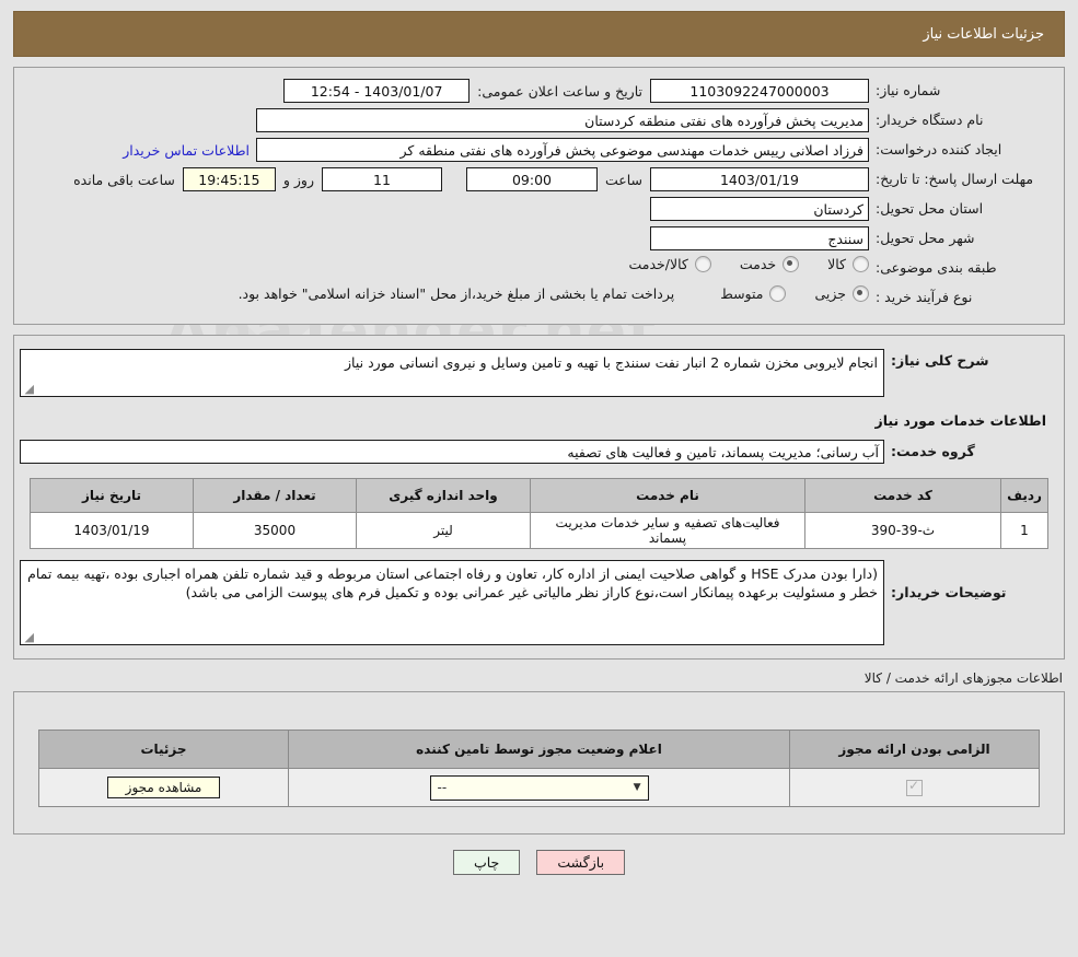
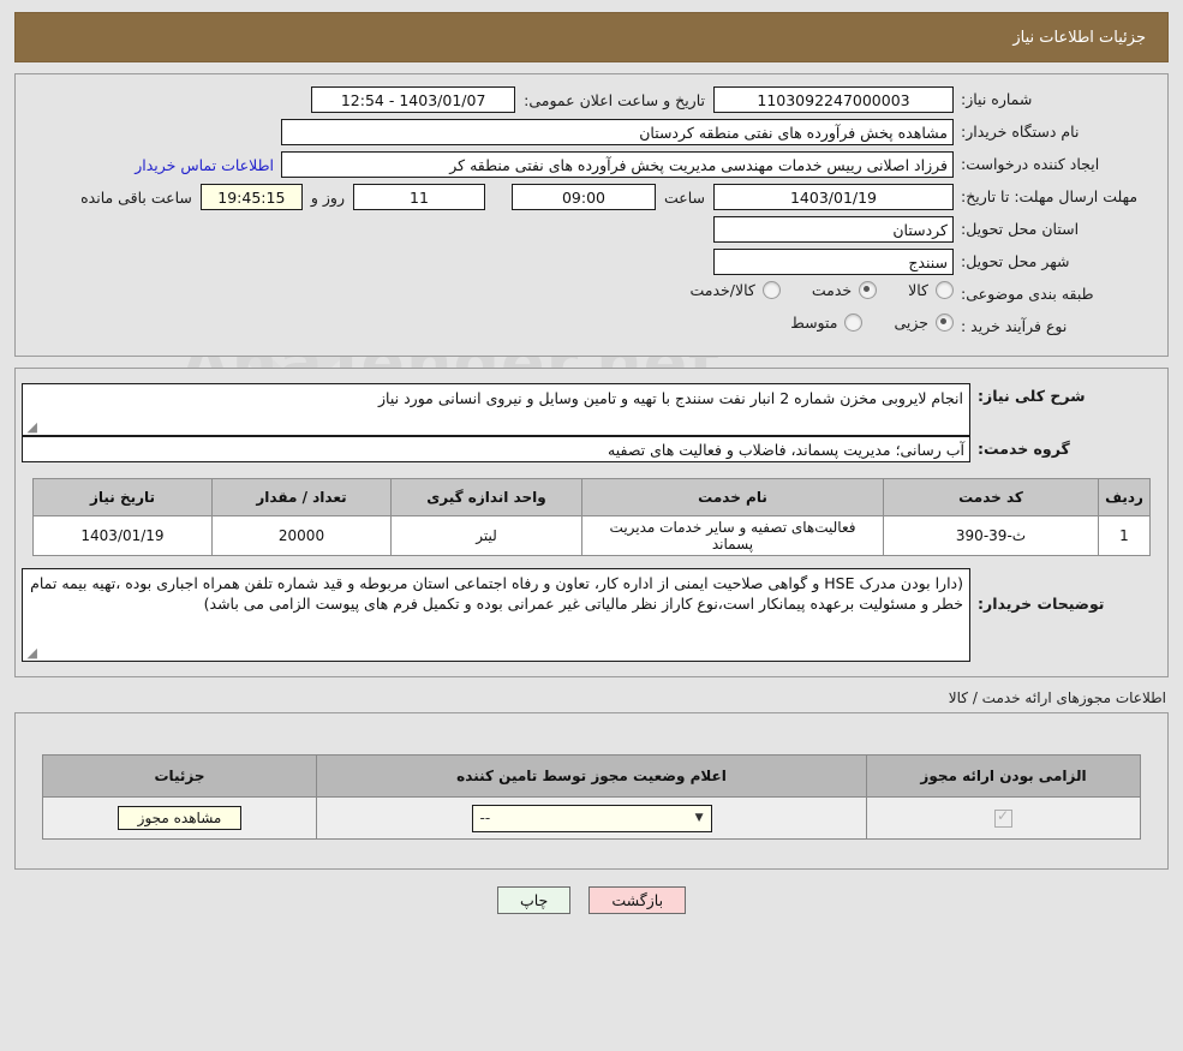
  AnaTender.net
  جزئیات اطلاعات نیاز
  شماره نیاز:
  1103092247000003
  تاریخ و ساعت اعلان عمومی:
  1403/01/07 - 12:54
  نام دستگاه خریدار:
- مدیریت پخش فرآورده های نفتی منطقه کردستان
+ مشاهده پخش فرآورده های نفتی منطقه کردستان
  ایجاد کننده درخواست:
- فرزاد اصلانی رییس خدمات مهندسی موضوعی پخش فرآورده های نفتی منطقه کر
+ فرزاد اصلانی رییس خدمات مهندسی مدیریت پخش فرآورده های نفتی منطقه کر
  اطلاعات تماس خریدار
- مهلت ارسال پاسخ: تا تاریخ:
+ مهلت ارسال مهلت: تا تاریخ:
  1403/01/19
  ساعت
  09:00
  11
  روز و
  19:45:15
  ساعت باقی مانده
  استان محل تحویل:
  کردستان
  شهر محل تحویل:
  سنندج
  طبقه بندی موضوعی:
  کالا
  خدمت
  کالا/خدمت
  نوع فرآیند خرید :
  جزیی
  متوسط
- پرداخت تمام یا بخشی از مبلغ خرید،از محل "اسناد خزانه اسلامی" خواهد بود.
  شرح کلی نیاز:
  انجام لایروبی مخزن شماره 2 انبار نفت سنندج با تهیه و تامین وسایل و نیروی انسانی مورد نیاز
  ◢
- اطلاعات خدمات مورد نیاز
  گروه خدمت:
- آب رسانی؛ مدیریت پسماند، تامین و فعالیت های تصفیه
+ آب رسانی؛ مدیریت پسماند، فاضلاب و فعالیت های تصفیه
  ردیف	کد خدمت	نام خدمت	واحد اندازه گیری	تعداد / مقدار	تاریخ نیاز
- 1	ث-39-390	فعالیت‌های تصفیه و سایر خدمات مدیریت پسماند	لیتر	35000	1403/01/19
+ 1	ث-39-390	فعالیت‌های تصفیه و سایر خدمات مدیریت پسماند	لیتر	20000	1403/01/19
  توضیحات خریدار:
  (دارا بودن مدرک HSE و گواهی صلاحیت ایمنی از اداره کار، تعاون و رفاه اجتماعی استان مربوطه و قید شماره تلفن همراه اجباری بوده ،تهیه بیمه تمام خطر و مسئولیت برعهده پیمانکار است،نوع کاراز نظر مالیاتی غیر عمرانی بوده و تکمیل فرم های پیوست الزامی می باشد)
  ◢
  اطلاعات مجوزهای ارائه خدمت / کالا
  الزامی بودن ارائه مجوز	اعلام وضعیت مجوز توسط تامین کننده	جزئیات
  	▼ --	مشاهده مجوز
  بازگشت چاپ
